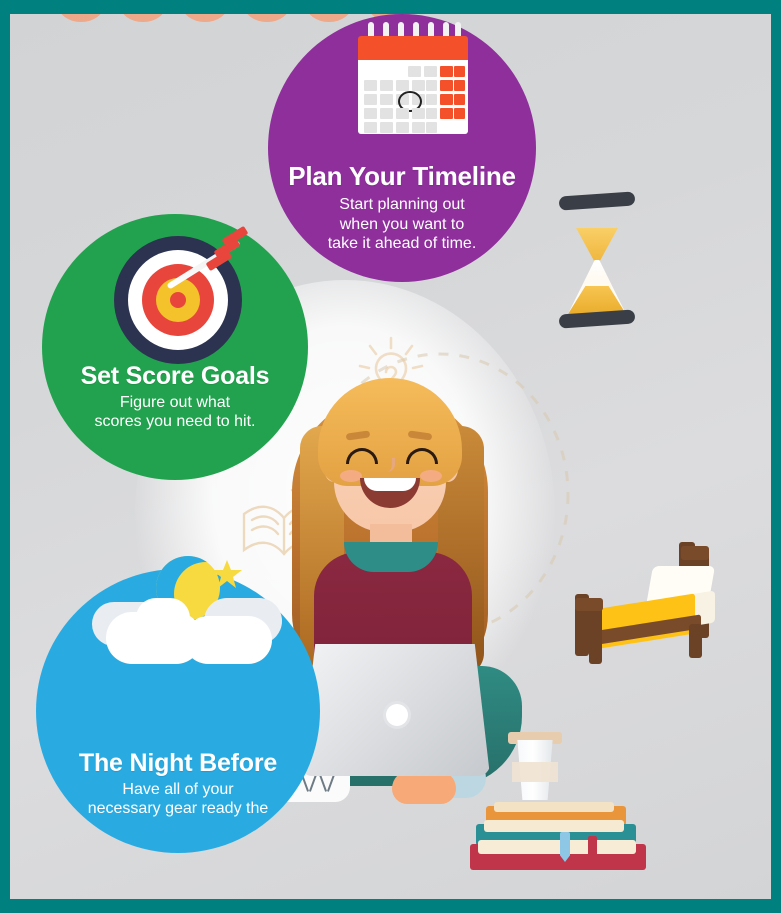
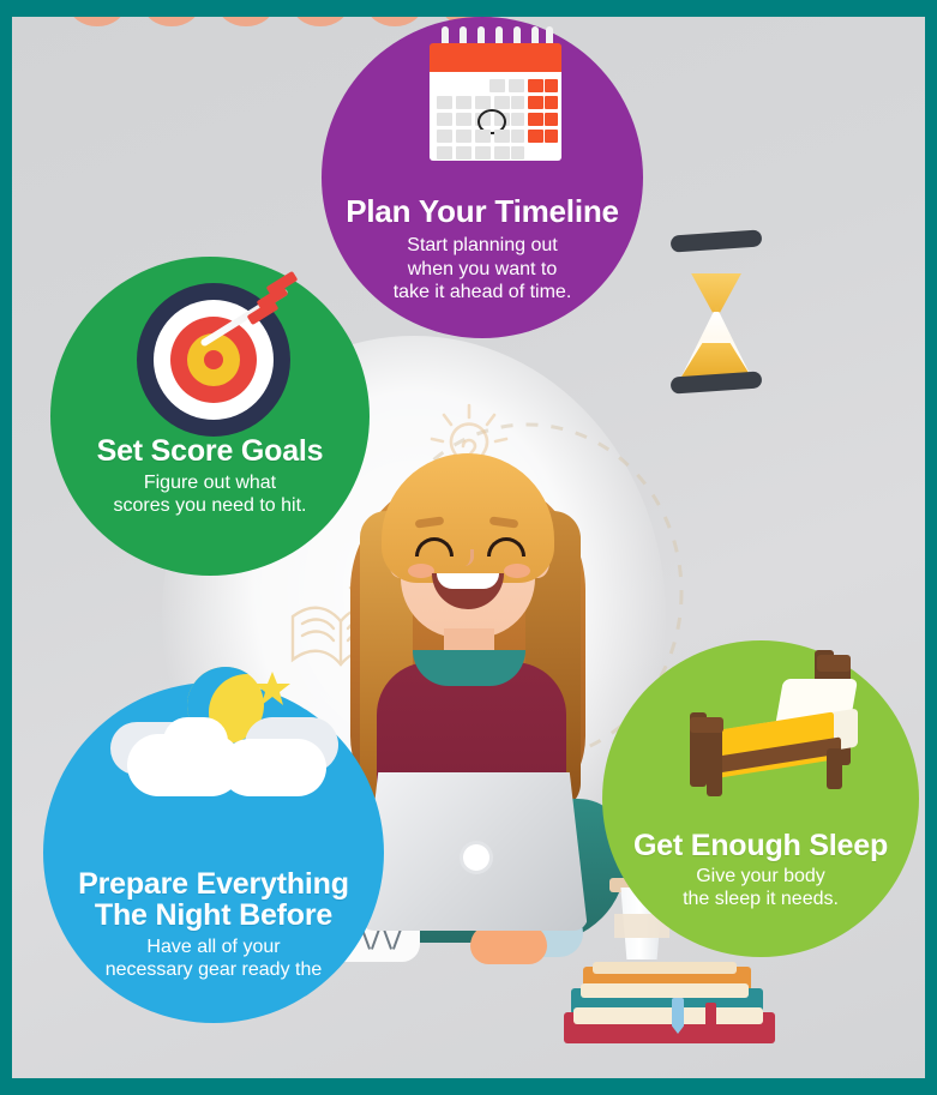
  Plan Your Timeline
  Start planning out
  when you want to
  take it ahead of time.
  Set Score Goals
  Figure out what
  scores you need to hit.
+ Get Enough Sleep
+ Give your body
+ the sleep it needs.
+ Prepare Everything
  The Night Before
  Have all of your
  necessary gear ready the
